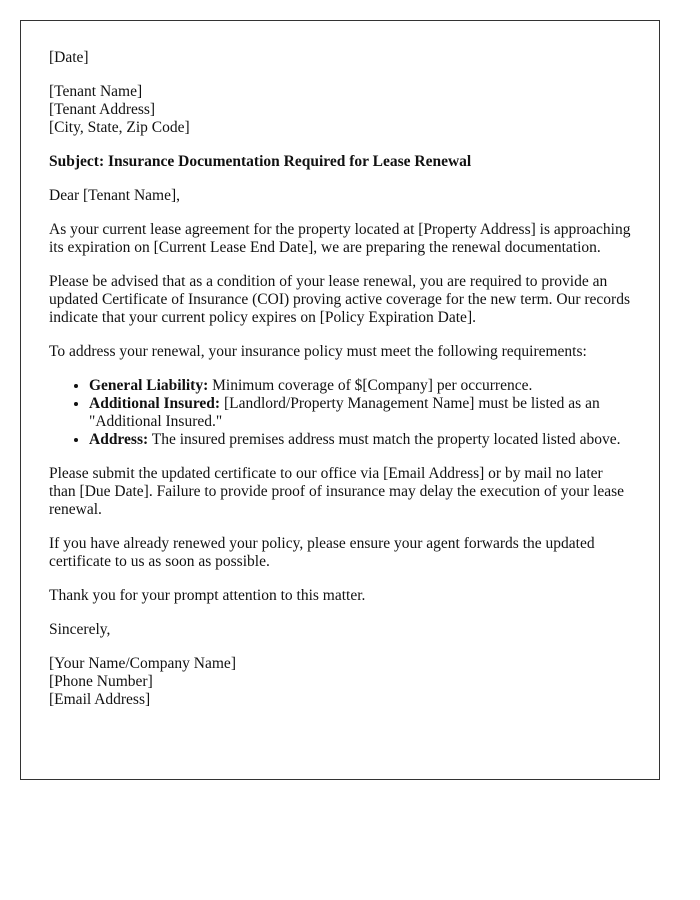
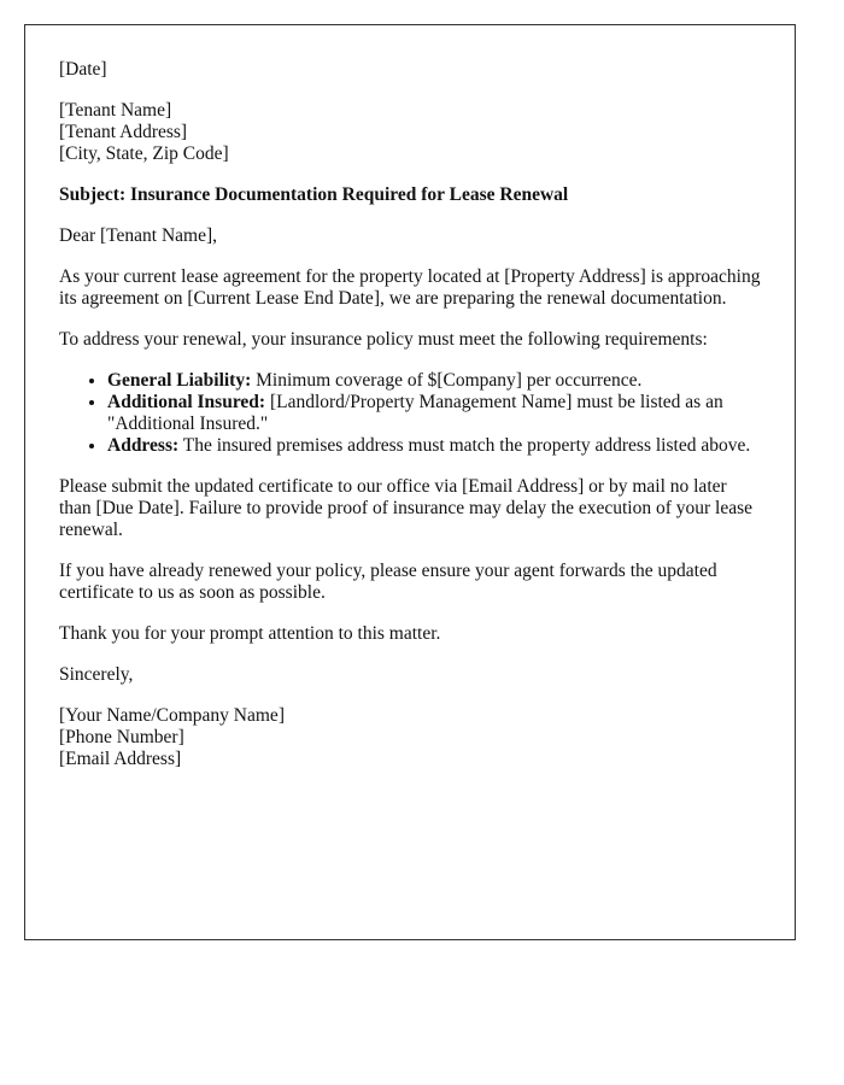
  [Date]
  [Tenant Name]
  [Tenant Address]
  [City, State, Zip Code]
  Subject: Insurance Documentation Required for Lease Renewal
  Dear [Tenant Name],
- As your current lease agreement for the property located at [Property Address] is approaching its expiration on [Current Lease End Date], we are preparing the renewal documentation.
+ As your current lease agreement for the property located at [Property Address] is approaching its agreement on [Current Lease End Date], we are preparing the renewal documentation.
- Please be advised that as a condition of your lease renewal, you are required to provide an updated Certificate of Insurance (COI) proving active coverage for the new term. Our records indicate that your current policy expires on [Policy Expiration Date].
  To address your renewal, your insurance policy must meet the following requirements:
  General Liability: Minimum coverage of $[Company] per occurrence.
  Additional Insured: [Landlord/Property Management Name] must be listed as an "Additional Insured."
- Address: The insured premises address must match the property located listed above.
+ Address: The insured premises address must match the property address listed above.
  Please submit the updated certificate to our office via [Email Address] or by mail no later than [Due Date]. Failure to provide proof of insurance may delay the execution of your lease renewal.
  If you have already renewed your policy, please ensure your agent forwards the updated certificate to us as soon as possible.
  Thank you for your prompt attention to this matter.
  Sincerely,
  [Your Name/Company Name]
  [Phone Number]
  [Email Address]
